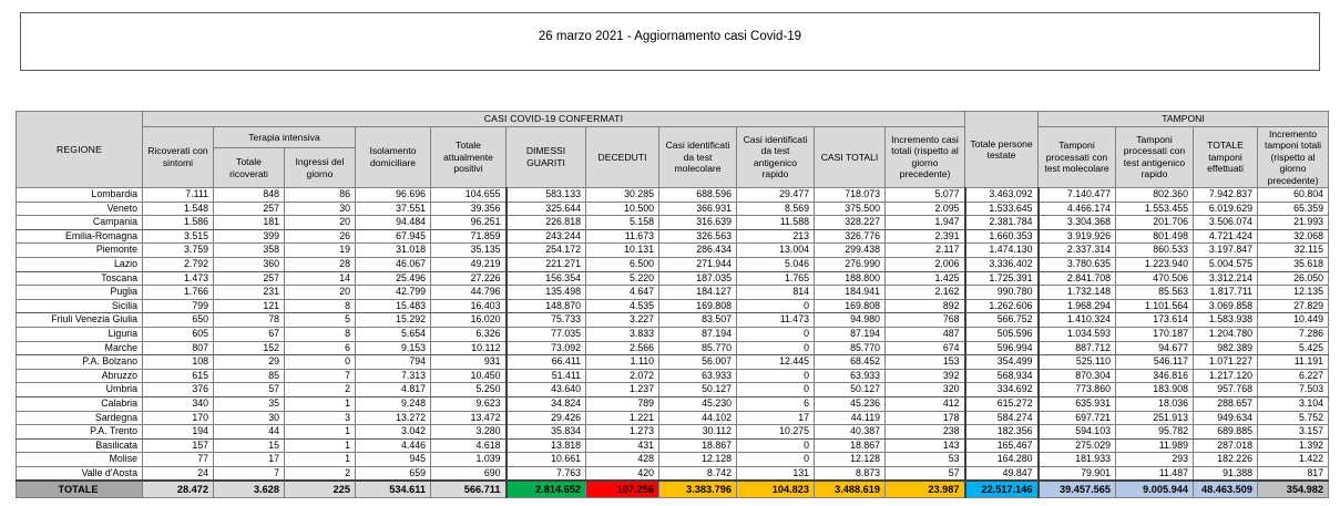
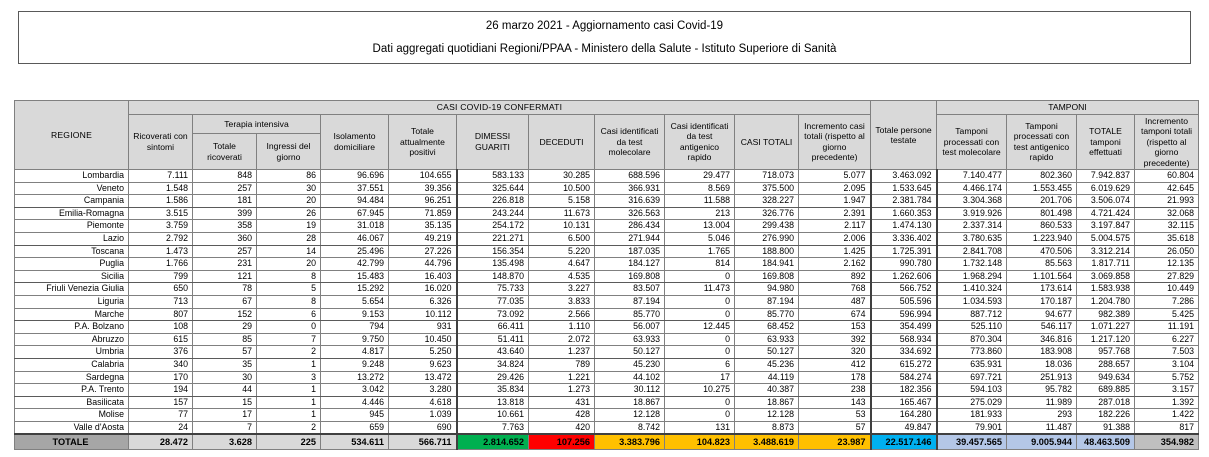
  26 marzo 2021 - Aggiornamento casi Covid-19
+ Dati aggregati quotidiani Regioni/PPAA - Ministero della Salute - Istituto Superiore di Sanità
  REGIONE	CASI COVID-19 CONFERMATI	Totale persone testate	TAMPONI
  Ricoverati con sintomi	Terapia intensiva	Isolamento domiciliare	Totale attualmente positivi	DIMESSI GUARITI	DECEDUTI	Casi identificati da test molecolare	Casi identificati da test antigenico rapido	CASI TOTALI	Incremento casi totali (rispetto al giorno precedente)	Tamponi processati con test molecolare	Tamponi processati con test antigenico rapido	TOTALE tamponi effettuati	Incremento tamponi totali (rispetto al giorno precedente)
  Totale ricoverati	Ingressi del giorno
  Lombardia	7.111	848	86	96.696	104.655	583.133	30.285	688.596	29.477	718.073	5.077	3.463.092	7.140.477	802.360	7.942.837	60.804
- Veneto	1.548	257	30	37.551	39.356	325.644	10.500	366.931	8.569	375.500	2.095	1.533.645	4.466.174	1.553.455	6.019.629	65.359
+ Veneto	1.548	257	30	37.551	39.356	325.644	10.500	366.931	8.569	375.500	2.095	1.533.645	4.466.174	1.553.455	6.019.629	42.645
  Campania	1.586	181	20	94.484	96.251	226.818	5.158	316.639	11.588	328.227	1.947	2.381.784	3.304.368	201.706	3.506.074	21.993
  Emilia-Romagna	3.515	399	26	67.945	71.859	243.244	11.673	326.563	213	326.776	2.391	1.660.353	3.919.926	801.498	4.721.424	32.068
  Piemonte	3.759	358	19	31.018	35.135	254.172	10.131	286.434	13.004	299.438	2.117	1.474.130	2.337.314	860.533	3.197.847	32.115
  Lazio	2.792	360	28	46.067	49.219	221.271	6.500	271.944	5.046	276.990	2.006	3.336.402	3.780.635	1.223.940	5.004.575	35.618
  Toscana	1.473	257	14	25.496	27.226	156.354	5.220	187.035	1.765	188.800	1.425	1.725.391	2.841.708	470.506	3.312.214	26.050
  Puglia	1.766	231	20	42.799	44.796	135.498	4.647	184.127	814	184.941	2.162	990.780	1.732.148	85.563	1.817.711	12.135
  Sicilia	799	121	8	15.483	16.403	148.870	4.535	169.808	0	169.808	892	1.262.606	1.968.294	1.101.564	3.069.858	27.829
  Friuli Venezia Giulia	650	78	5	15.292	16.020	75.733	3.227	83.507	11.473	94.980	768	566.752	1.410.324	173.614	1.583.938	10.449
- Liguria	605	67	8	5.654	6.326	77.035	3.833	87.194	0	87.194	487	505.596	1.034.593	170.187	1.204.780	7.286
+ Liguria	713	67	8	5.654	6.326	77.035	3.833	87.194	0	87.194	487	505.596	1.034.593	170.187	1.204.780	7.286
  Marche	807	152	6	9.153	10.112	73.092	2.566	85.770	0	85.770	674	596.994	887.712	94.677	982.389	5.425
  P.A. Bolzano	108	29	0	794	931	66.411	1.110	56.007	12.445	68.452	153	354.499	525.110	546.117	1.071.227	11.191
- Abruzzo	615	85	7	7.313	10.450	51.411	2.072	63.933	0	63.933	392	568.934	870.304	346.816	1.217.120	6.227
+ Abruzzo	615	85	7	9.750	10.450	51.411	2.072	63.933	0	63.933	392	568.934	870.304	346.816	1.217.120	6.227
  Umbria	376	57	2	4.817	5.250	43.640	1.237	50.127	0	50.127	320	334.692	773.860	183.908	957.768	7.503
  Calabria	340	35	1	9.248	9.623	34.824	789	45.230	6	45.236	412	615.272	635.931	18.036	288.657	3.104
  Sardegna	170	30	3	13.272	13.472	29.426	1.221	44.102	17	44.119	178	584.274	697.721	251.913	949.634	5.752
  P.A. Trento	194	44	1	3.042	3.280	35.834	1.273	30.112	10.275	40.387	238	182.356	594.103	95.782	689.885	3.157
  Basilicata	157	15	1	4.446	4.618	13.818	431	18.867	0	18.867	143	165.467	275.029	11.989	287.018	1.392
  Molise	77	17	1	945	1.039	10.661	428	12.128	0	12.128	53	164.280	181.933	293	182.226	1.422
  Valle d'Aosta	24	7	2	659	690	7.763	420	8.742	131	8.873	57	49.847	79.901	11.487	91.388	817
  TOTALE	28.472	3.628	225	534.611	566.711	2.814.652	107.256	3.383.796	104.823	3.488.619	23.987	22.517.146	39.457.565	9.005.944	48.463.509	354.982
